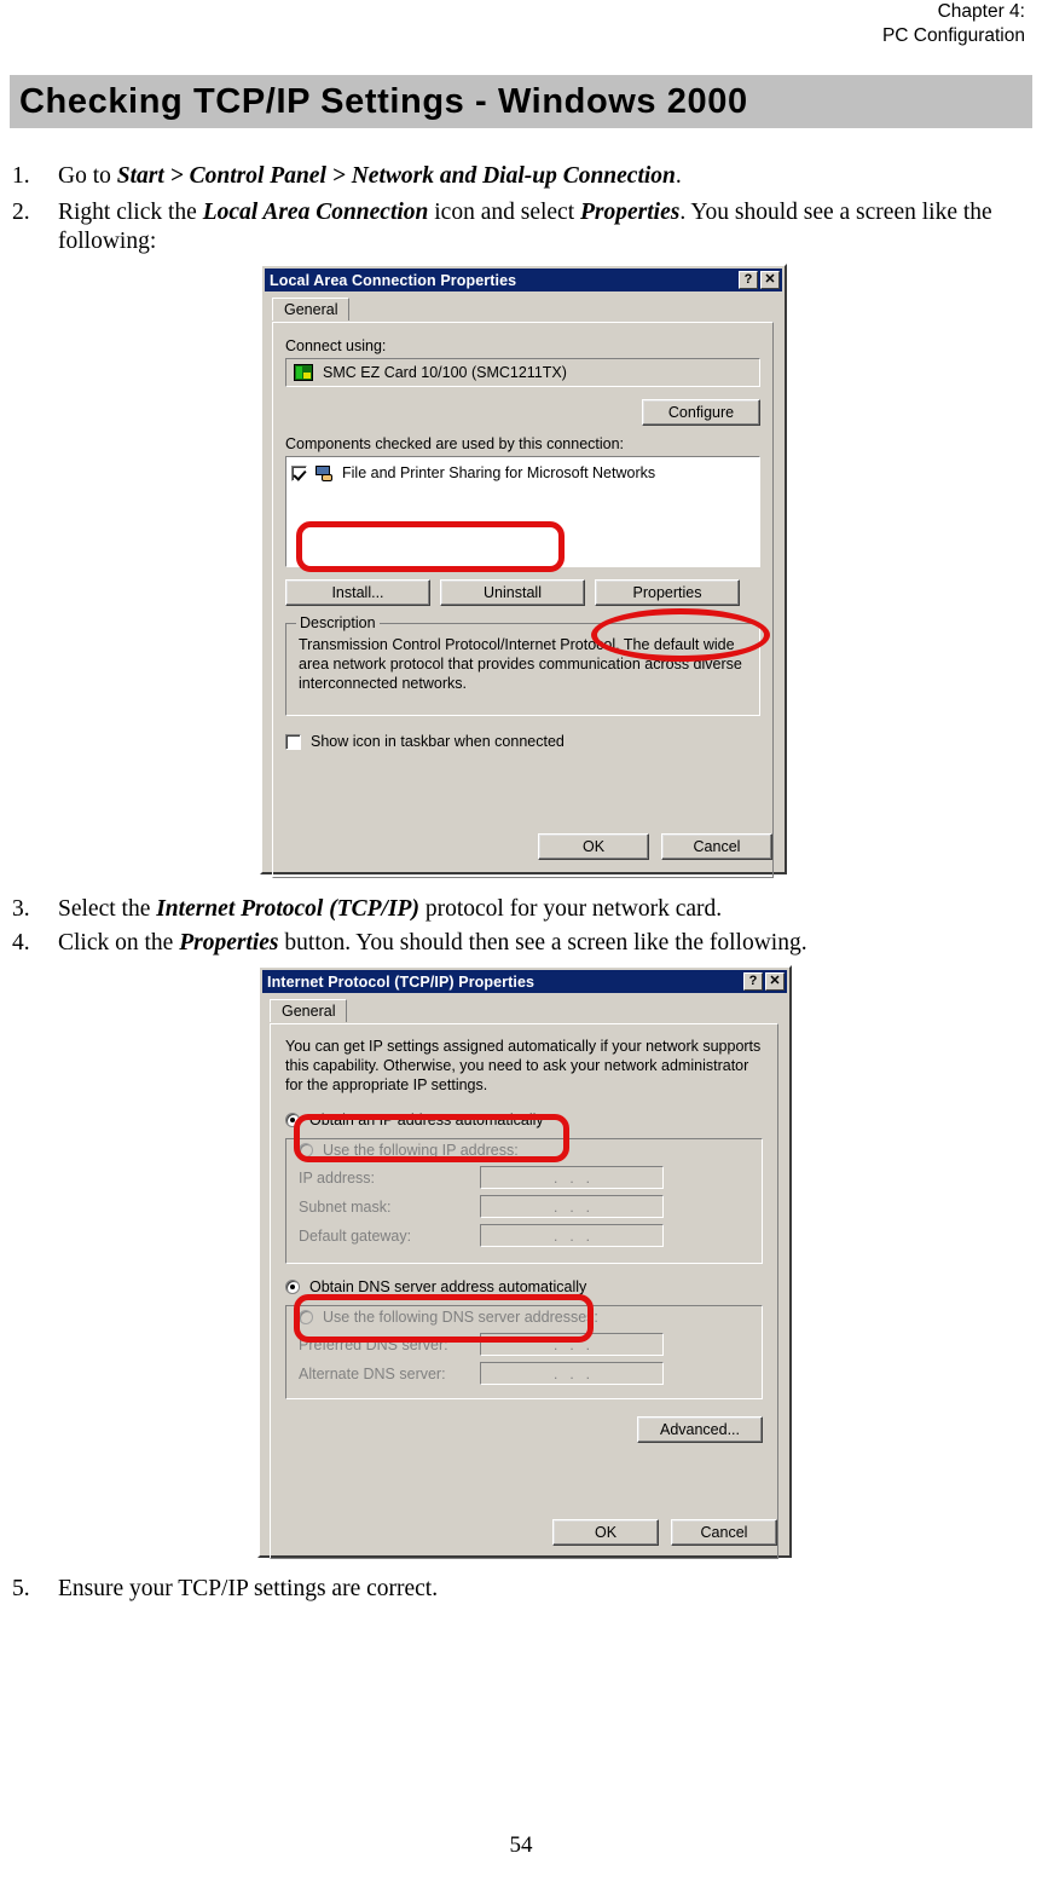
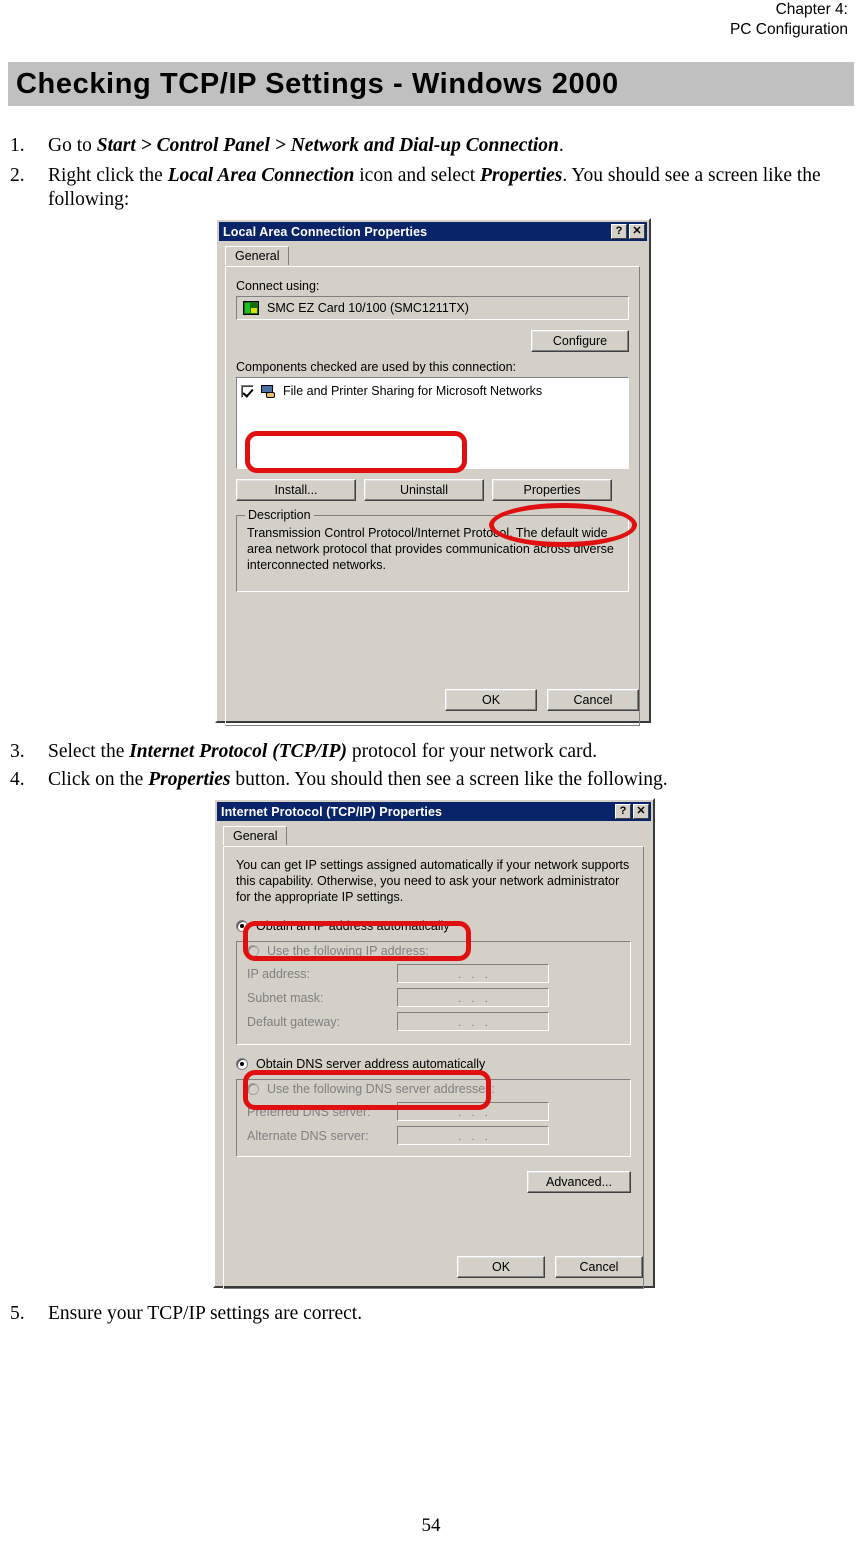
  Chapter 4:
  PC Configuration
  Checking TCP/IP Settings - Windows 2000
  1.
  Go to Start > Control Panel > Network and Dial-up Connection.
  2.
  Right click the Local Area Connection icon and select Properties. You should see a screen like the following:
  3.
  Select the Internet Protocol (TCP/IP) protocol for your network card.
  4.
  Click on the Properties button. You should then see a screen like the following.
  5.
  Ensure your TCP/IP settings are correct.
  Local Area Connection Properties
  ?
  ✕
  General
  Connect using:
  SMC EZ Card 10/100 (SMC1211TX)
  Configure
  Components checked are used by this connection:
  File and Printer Sharing for Microsoft Networks
  Install...
  Uninstall
  Properties
  Description
  Transmission Control Protocol/Internet Protocol. The default wide area network protocol that provides communication across diverse interconnected networks.
- Show icon in taskbar when connected
  OK
  Cancel
  Internet Protocol (TCP/IP) Properties
  ?
  ✕
  General
  You can get IP settings assigned automatically if your network supports this capability. Otherwise, you need to ask your network administrator for the appropriate IP settings.
  Obtain an IP address automatically
  Use the following IP address:
  IP address:
  . . .
  Subnet mask:
  . . .
  Default gateway:
  . . .
  Obtain DNS server address automatically
  Use the following DNS server addresses:
  Preferred DNS server:
  . . .
  Alternate DNS server:
  . . .
  Advanced...
  OK
  Cancel
  54
